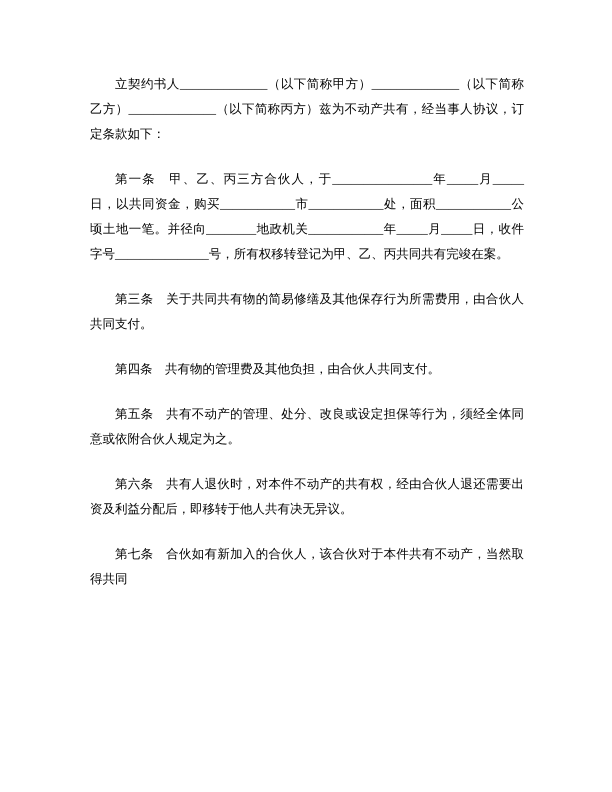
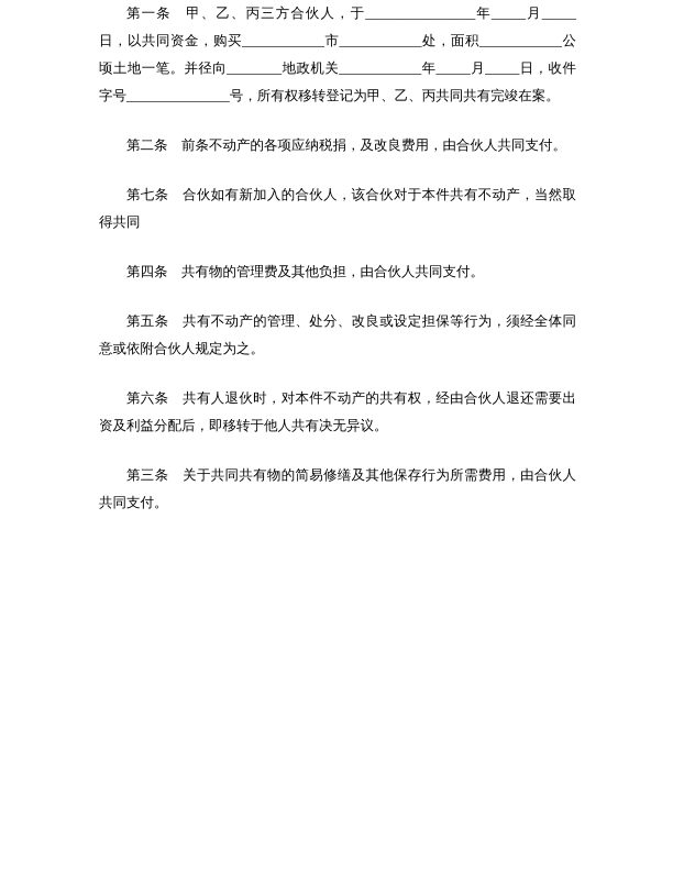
- 立契约书人______________（以下简称甲方）______________（以下简称乙方）______________（以下简称丙方）兹为不动产共有，经当事人协议，订定条款如下：
  第一条 甲、乙、丙三方合伙人，于________________年_____月_____日，以共同资金，购买____________市____________处，面积____________公顷土地一笔。并径向________地政机关____________年_____月_____日，收件字号_______________号，所有权移转登记为甲、乙、丙共同共有完竣在案。
+ 第二条 前条不动产的各项应纳税捐，及改良费用，由合伙人共同支付。
- 第三条 关于共同共有物的简易修缮及其他保存行为所需费用，由合伙人共同支付。
+ 第七条 合伙如有新加入的合伙人，该合伙对于本件共有不动产，当然取得共同
  第四条 共有物的管理费及其他负担，由合伙人共同支付。
  第五条 共有不动产的管理、处分、改良或设定担保等行为，须经全体同意或依附合伙人规定为之。
  第六条 共有人退伙时，对本件不动产的共有权，经由合伙人退还需要出资及利益分配后，即移转于他人共有决无异议。
- 第七条 合伙如有新加入的合伙人，该合伙对于本件共有不动产，当然取得共同
+ 第三条 关于共同共有物的简易修缮及其他保存行为所需费用，由合伙人共同支付。
